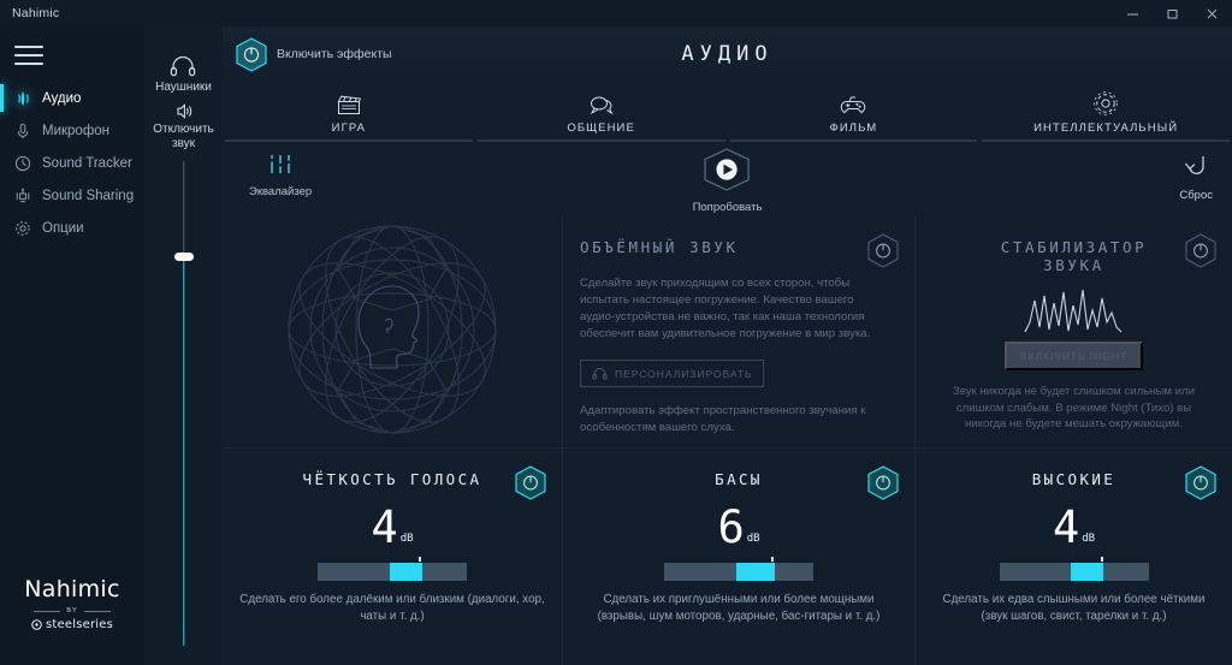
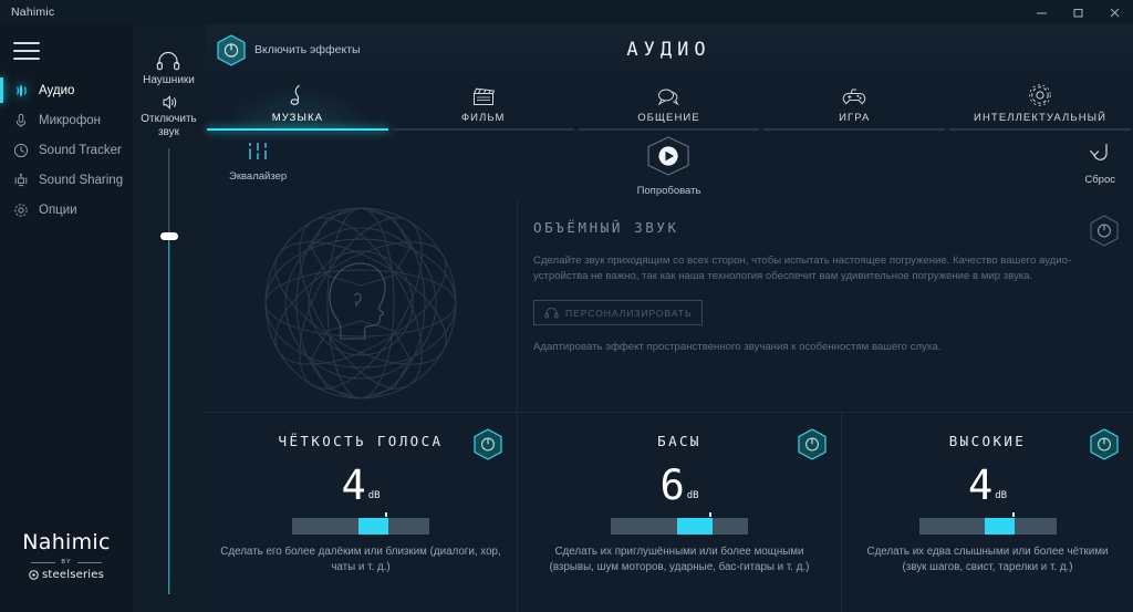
  Nahimic
  Аудио
  Микрофон
  Sound Tracker
  Sound Sharing
  Опции
  Nahimic
  steelseries
  Наушники
  Отключить звук
  Включить эффекты
  АУДИО
+ МУЗЫКА
- ИГРА
+ ФИЛЬМ
  ОБЩЕНИЕ
- ФИЛЬМ
+ ИГРА
  ИНТЕЛЛЕКТУАЛЬНЫЙ
  Эквалайзер
  Попробовать
  Сброс
  ОБЪЁМНЫЙ ЗВУК
  Сделайте звук приходящим со всех сторон, чтобы испытать настоящее погружение. Качество вашего аудио-устройства не важно, так как наша технология обеспечит вам удивительное погружение в мир звука.
  ПЕРСОНАЛИЗИРОВАТЬ
  Адаптировать эффект пространственного звучания к особенностям вашего слуха.
- СТАБИЛИЗАТОР
- ЗВУКА
- Звук никогда не будет слишком сильным или слишком слабым. В режиме Night (Тихо) вы никогда не будете мешать окружающим.
  ЧЁТКОСТЬ ГОЛОСА
  4
  dB
  Сделать его более далёким или близким (диалоги, хор, чаты и т. д.)
  БАСЫ
  6
  dB
  Сделать их приглушёнными или более мощными (взрывы, шум моторов, ударные, бас-гитары и т. д.)
  ВЫСОКИЕ
  4
  dB
  Сделать их едва слышными или более чёткими (звук шагов, свист, тарелки и т. д.)
